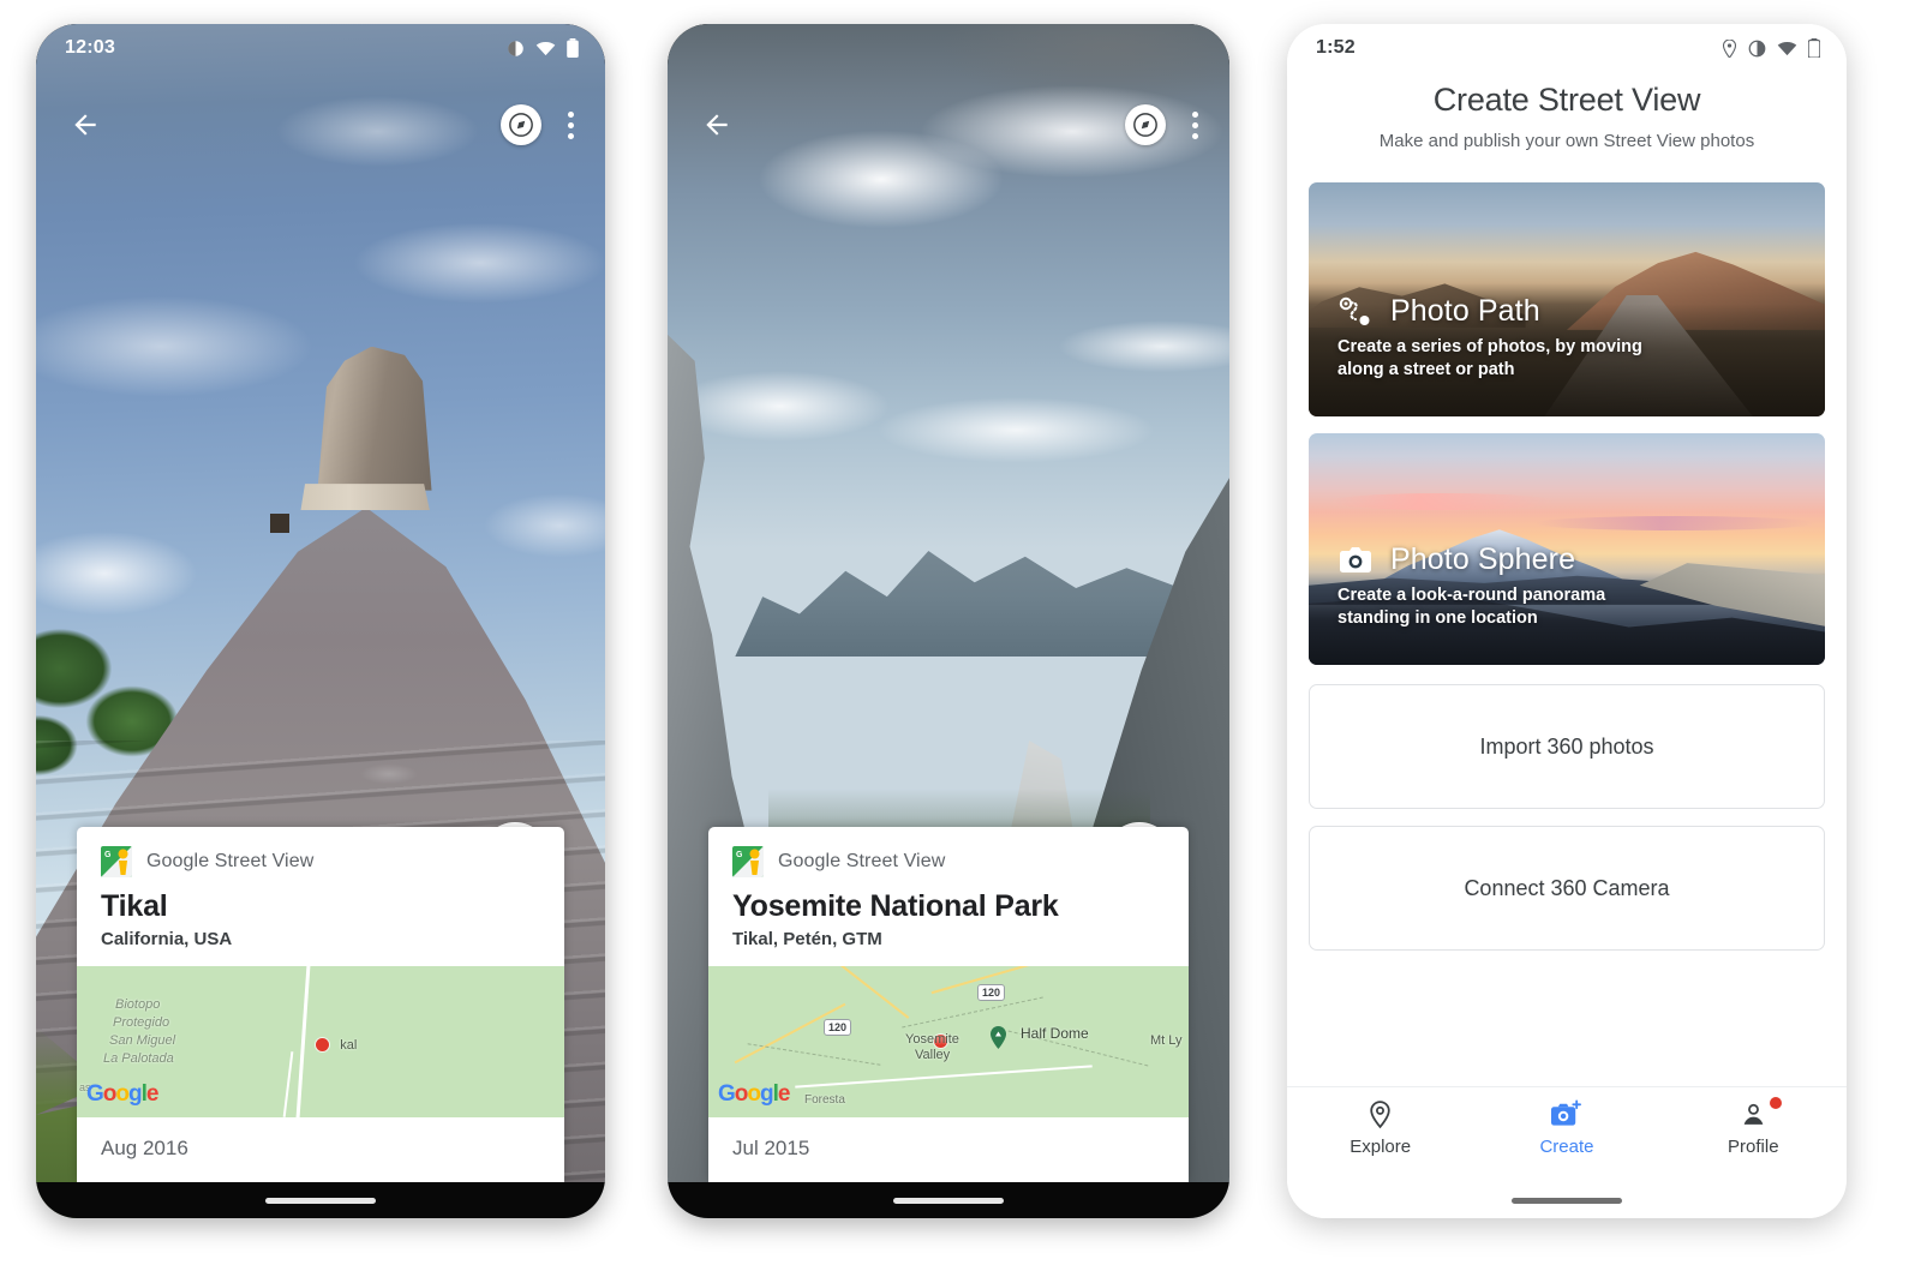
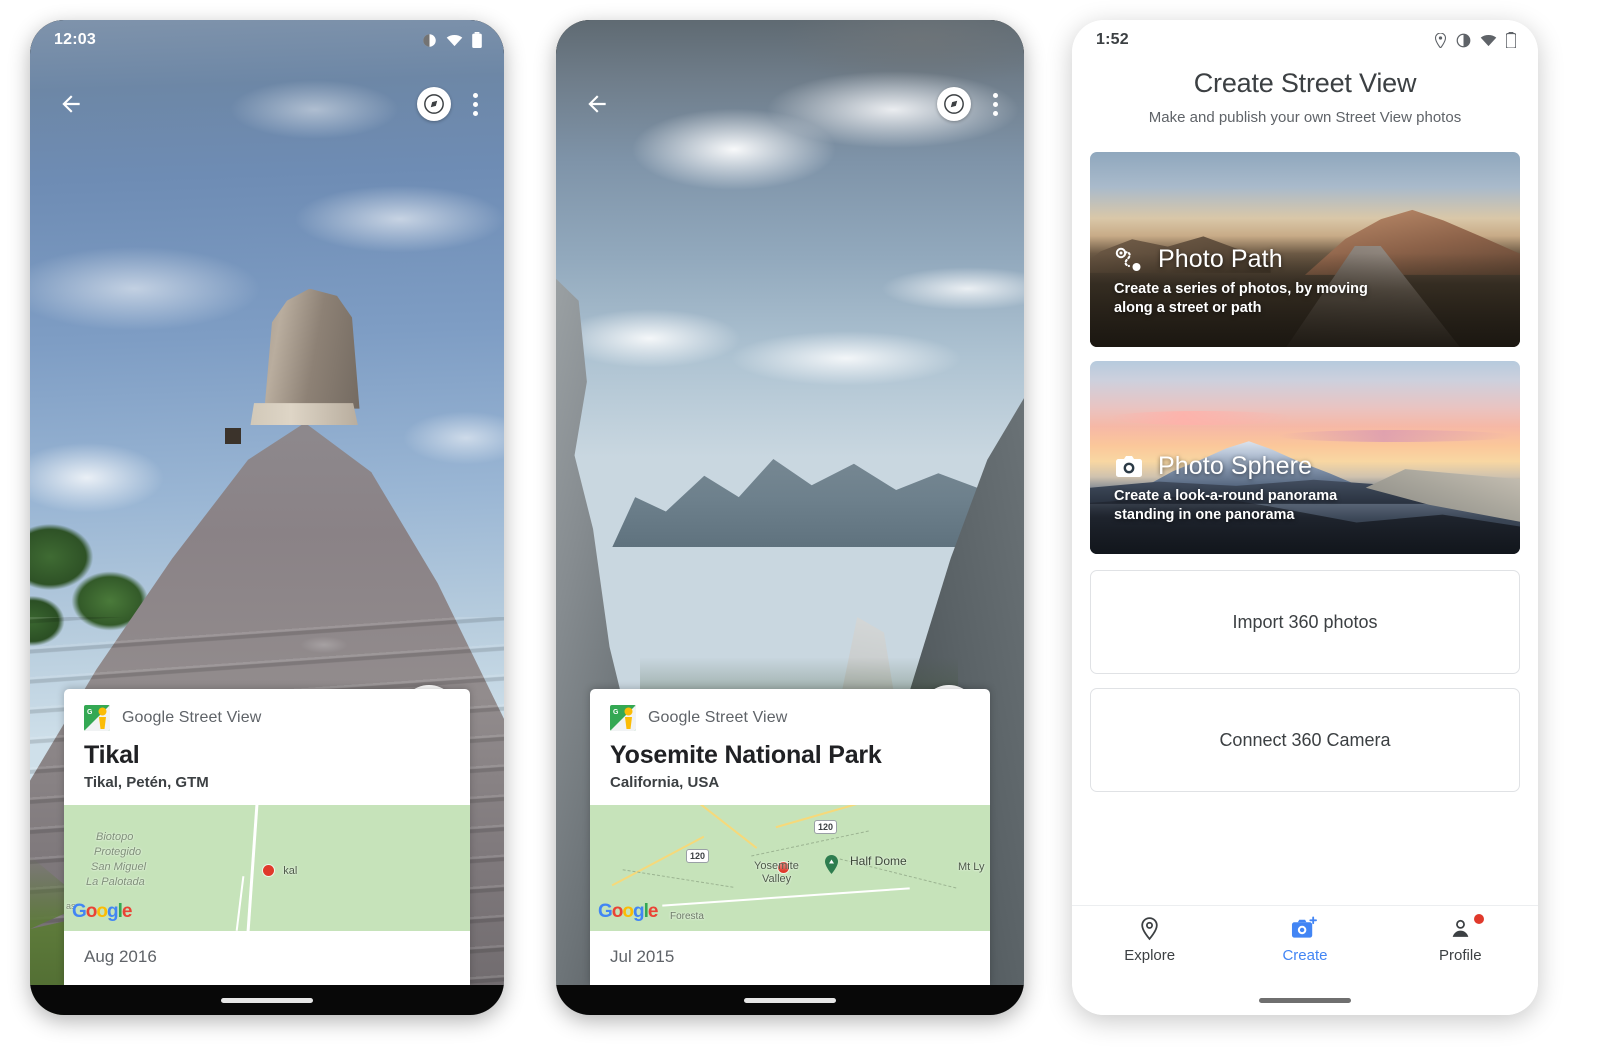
  12:03
  Google Street View
  Tikal
- California, USA
+ Tikal, Petén, GTM
  Biotopo
  Protegido
  San Miguel
  La Palotada
  as
  kal
  Google
  Aug 2016
  Google Street View
  Yosemite National Park
- Tikal, Petén, GTM
+ California, USA
  120
  120
  Yosemite
  Valley
  Half Dome
  Mt Ly
  Foresta
  Google
  Jul 2015
  1:52
  Create Street View
  Make and publish your own Street View photos
  Photo Path
  Create a series of photos, by moving along a street or path
  Photo Sphere
- Create a look-a-round panorama standing in one location
+ Create a look-a-round panorama standing in one panorama
  Import 360 photos
  Connect 360 Camera
  Explore
  Create
  Profile
